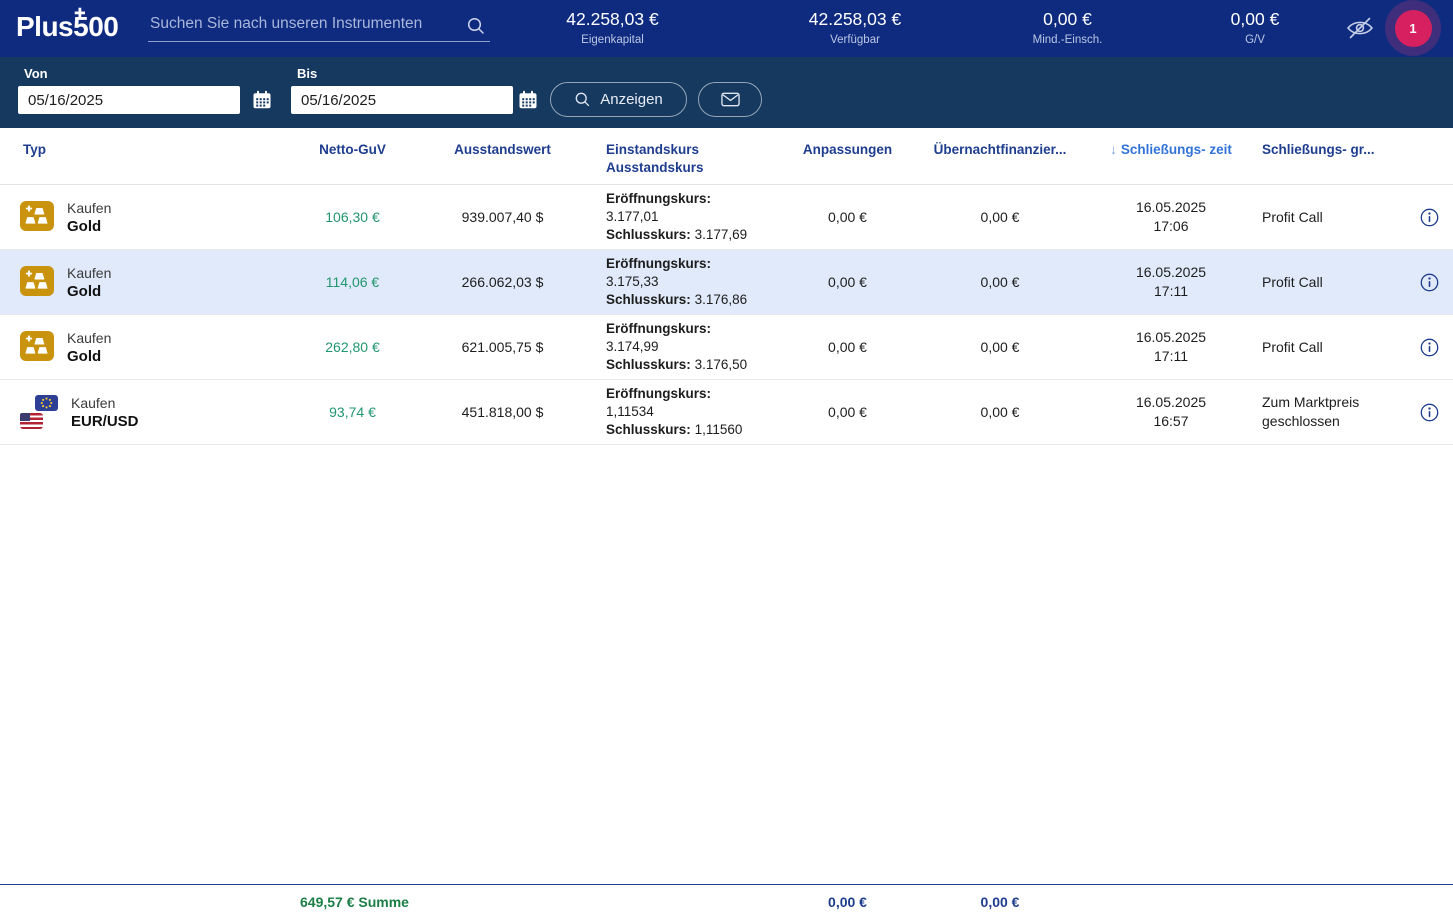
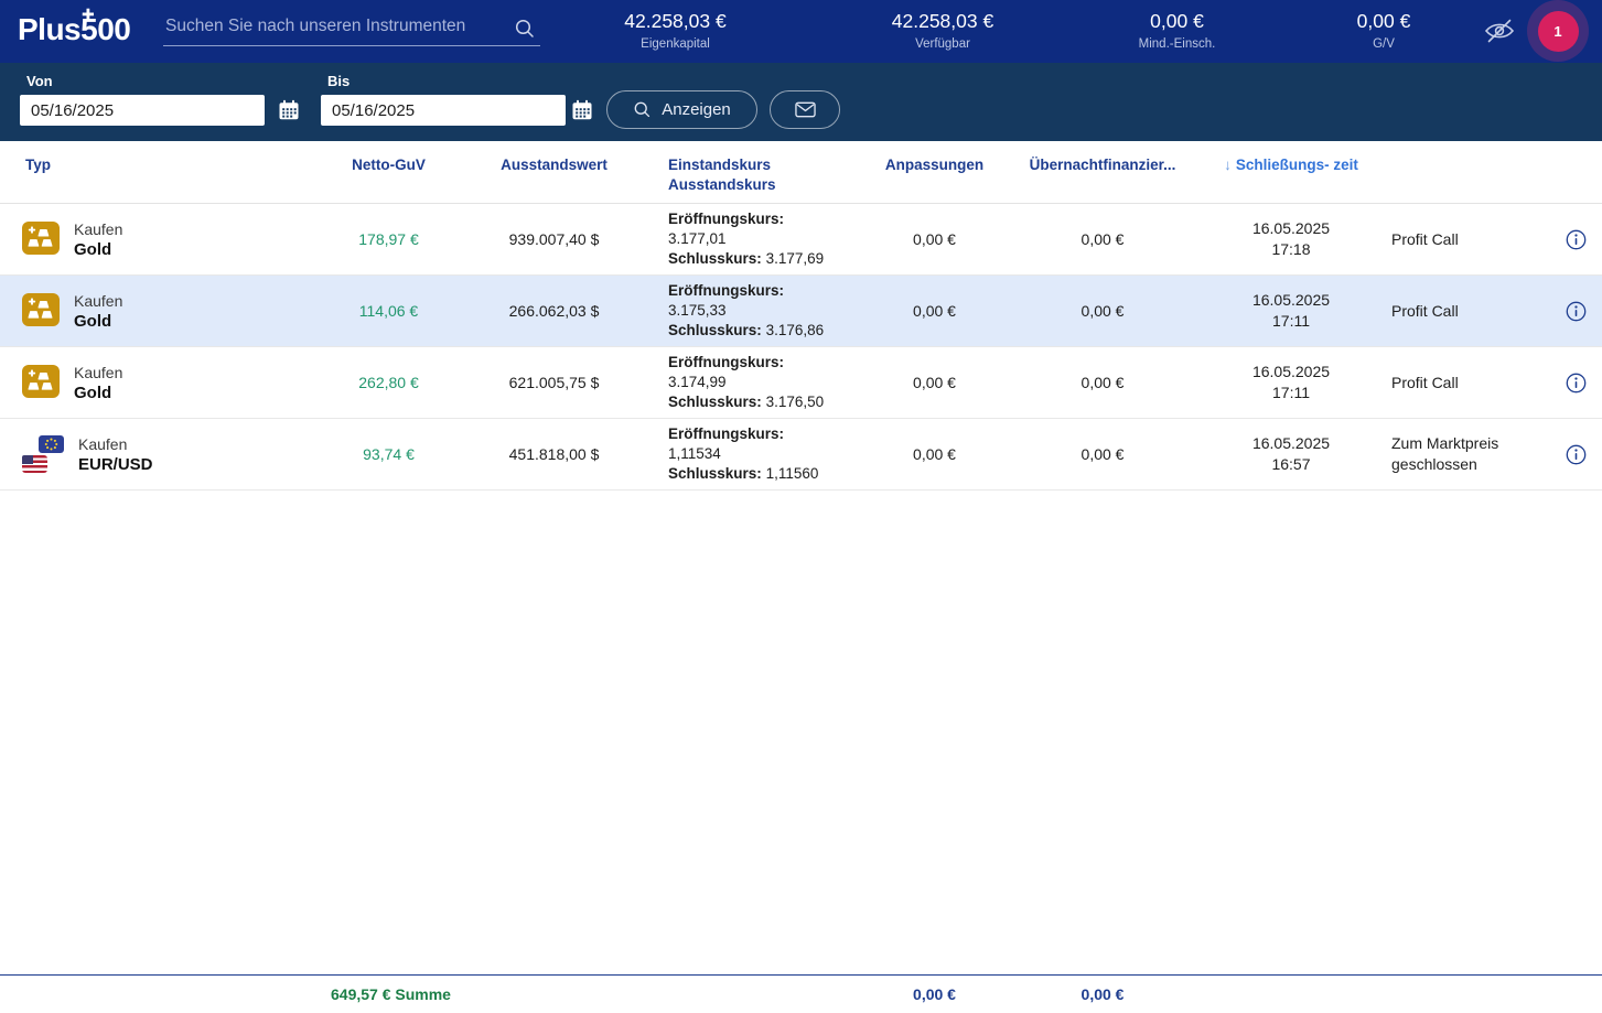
  Plus500
  ✚
  Suchen Sie nach unseren Instrumenten
  42.258,03 €
  Eigenkapital
  42.258,03 €
  Verfügbar
  0,00 €
  Mind.-Einsch.
  0,00 €
  G/V
  1
  Von
  05/16/2025
  Bis
  05/16/2025
  Anzeigen
  Typ
  Netto-GuV
  Ausstandswert
  Einstandskurs
  Ausstandskurs
  Anpassungen
  Übernachtfinanzier...
  ↓ Schließungs- zeit
- Schließungs- gr...
  Kaufen
  Gold
- 106,30 €
+ 178,97 €
  939.007,40 $
  Eröffnungskurs:
  3.177,01
  Schlusskurs: 3.177,69
  0,00 €
  0,00 €
  16.05.2025
- 17:06
+ 17:18
  Profit Call
  Kaufen
  Gold
  114,06 €
  266.062,03 $
  Eröffnungskurs:
  3.175,33
  Schlusskurs: 3.176,86
  0,00 €
  0,00 €
  16.05.2025
  17:11
  Profit Call
  Kaufen
  Gold
  262,80 €
  621.005,75 $
  Eröffnungskurs:
  3.174,99
  Schlusskurs: 3.176,50
  0,00 €
  0,00 €
  16.05.2025
  17:11
  Profit Call
  Kaufen
  EUR/USD
  93,74 €
  451.818,00 $
  Eröffnungskurs:
  1,11534
  Schlusskurs: 1,11560
  0,00 €
  0,00 €
  16.05.2025
  16:57
  Zum Marktpreis geschlossen
  649,57 € Summe
  0,00 €
  0,00 €
